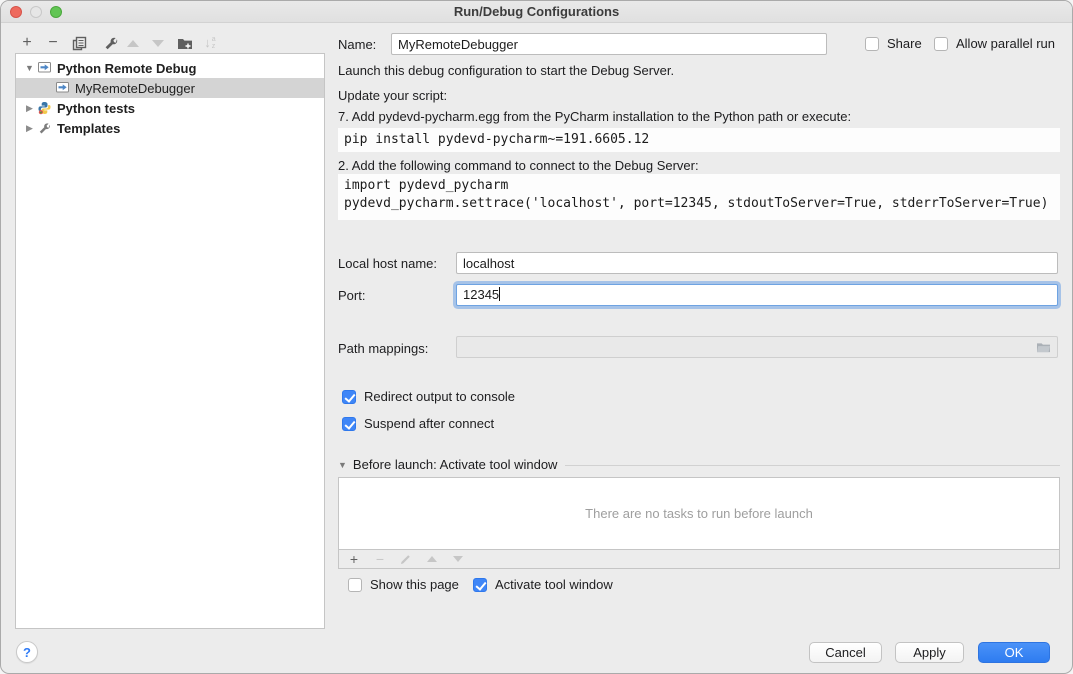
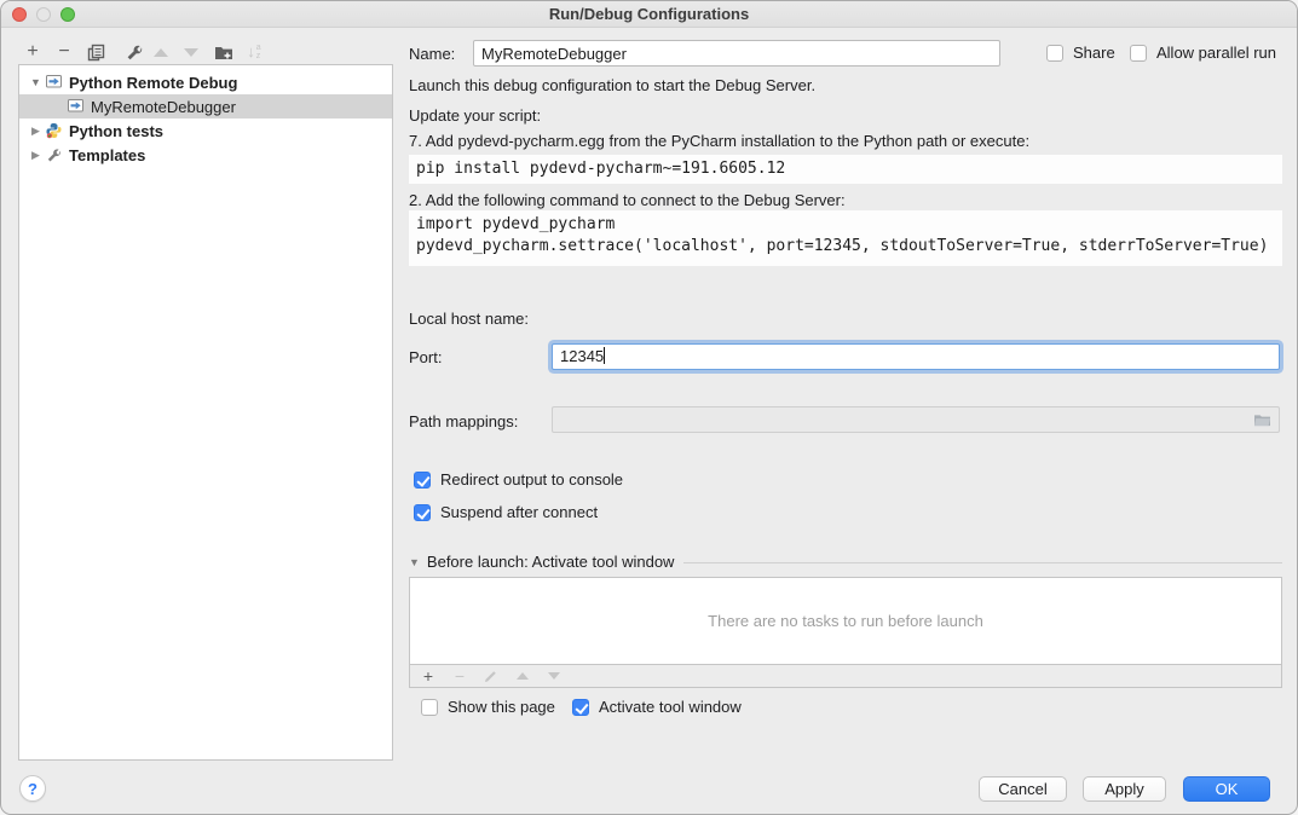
  Run/Debug Configurations
  +
  −
  ↓
  ▼
  Python Remote Debug
  MyRemoteDebugger
  ▶
  Python tests
  ▶
  Templates
  Name:
  MyRemoteDebugger
  Share
  Allow parallel run
  Launch this debug configuration to start the Debug Server.
  Update your script:
  7. Add pydevd-pycharm.egg from the PyCharm installation to the Python path or execute:
  pip install pydevd-pycharm~=191.6605.12
  2. Add the following command to connect to the Debug Server:
  import pydevd_pycharm pydevd_pycharm.settrace('localhost', port=12345, stdoutToServer=True, stderrToServer=True)
  Local host name:
- localhost
  Port:
  12345
  Path mappings:
  Redirect output to console
  Suspend after connect
  ▼
  Before launch: Activate tool window
  There are no tasks to run before launch
  +
  −
  Show this page
  Activate tool window
  ?
  Cancel
  Apply
  OK
